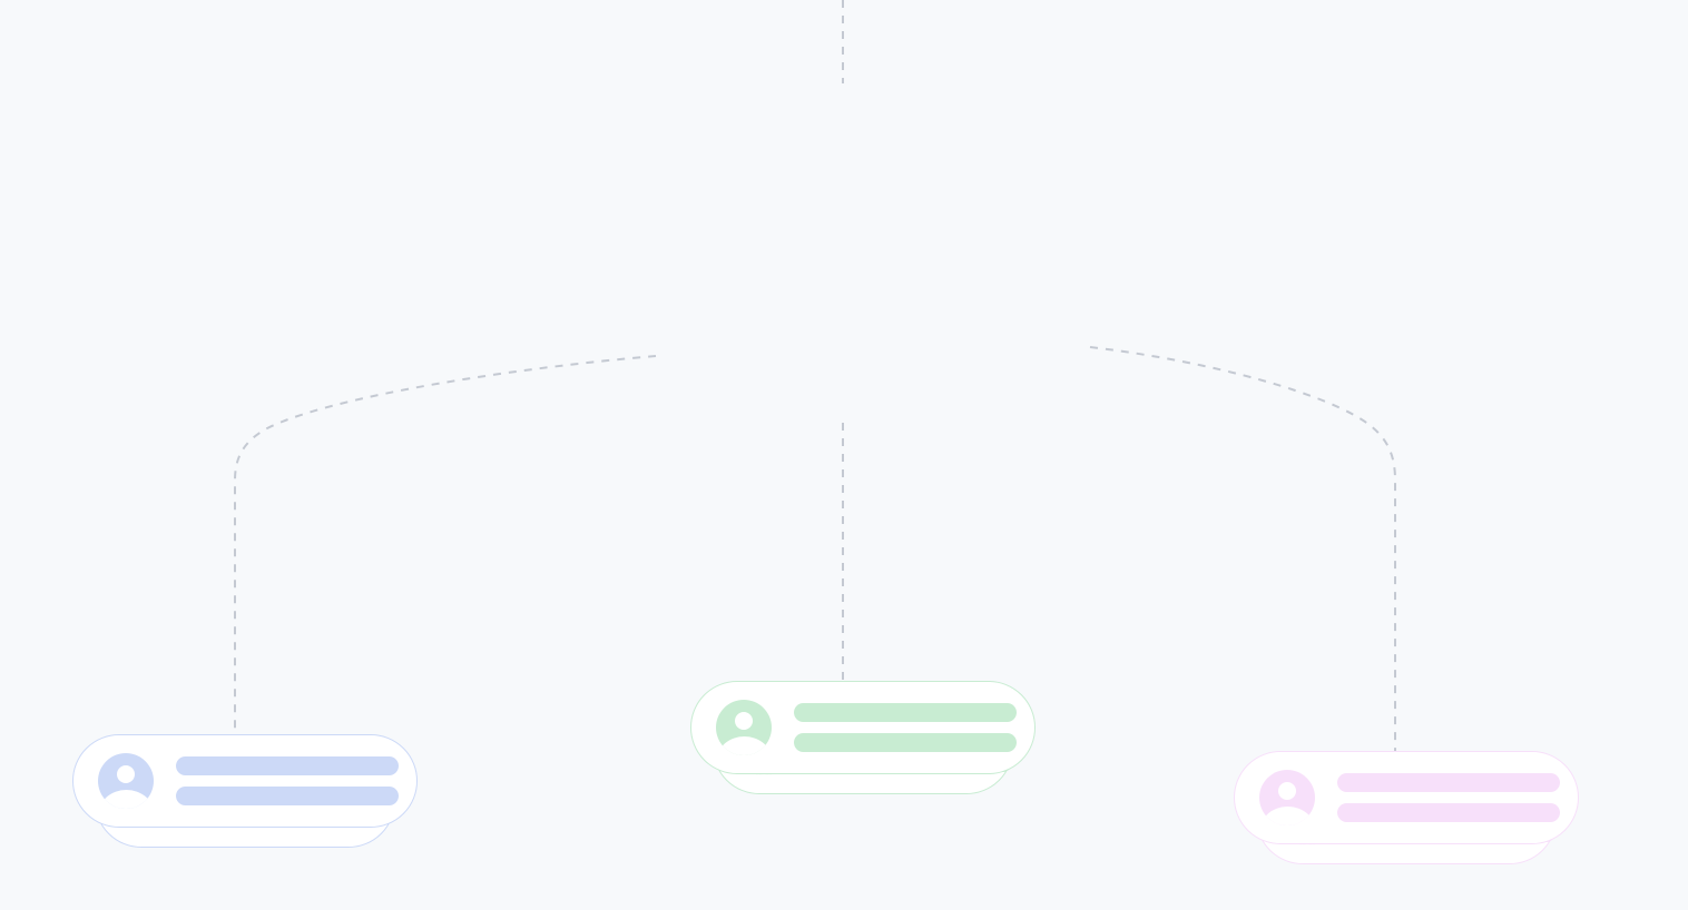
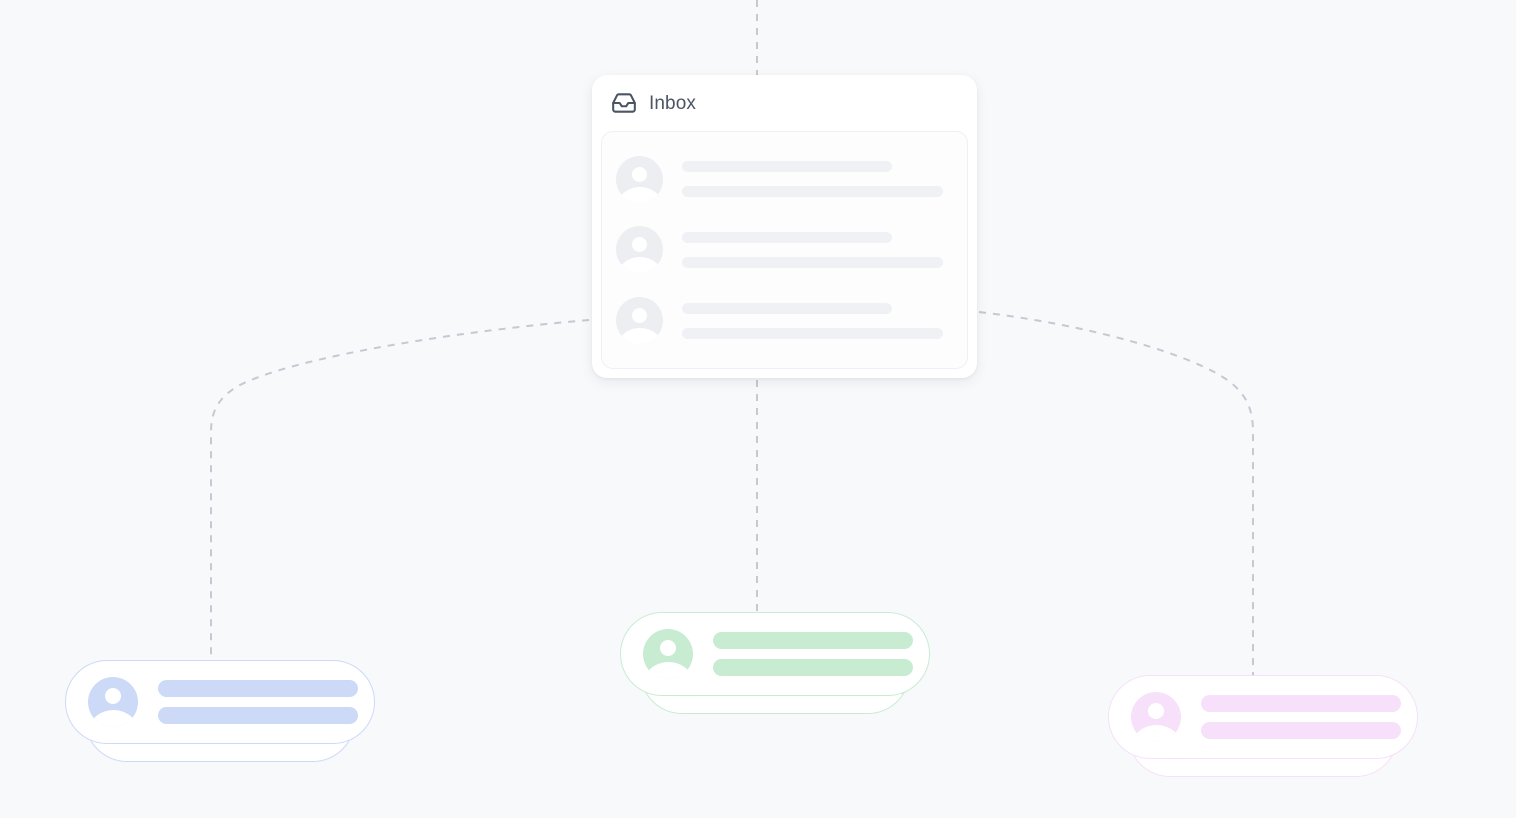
+ Inbox
